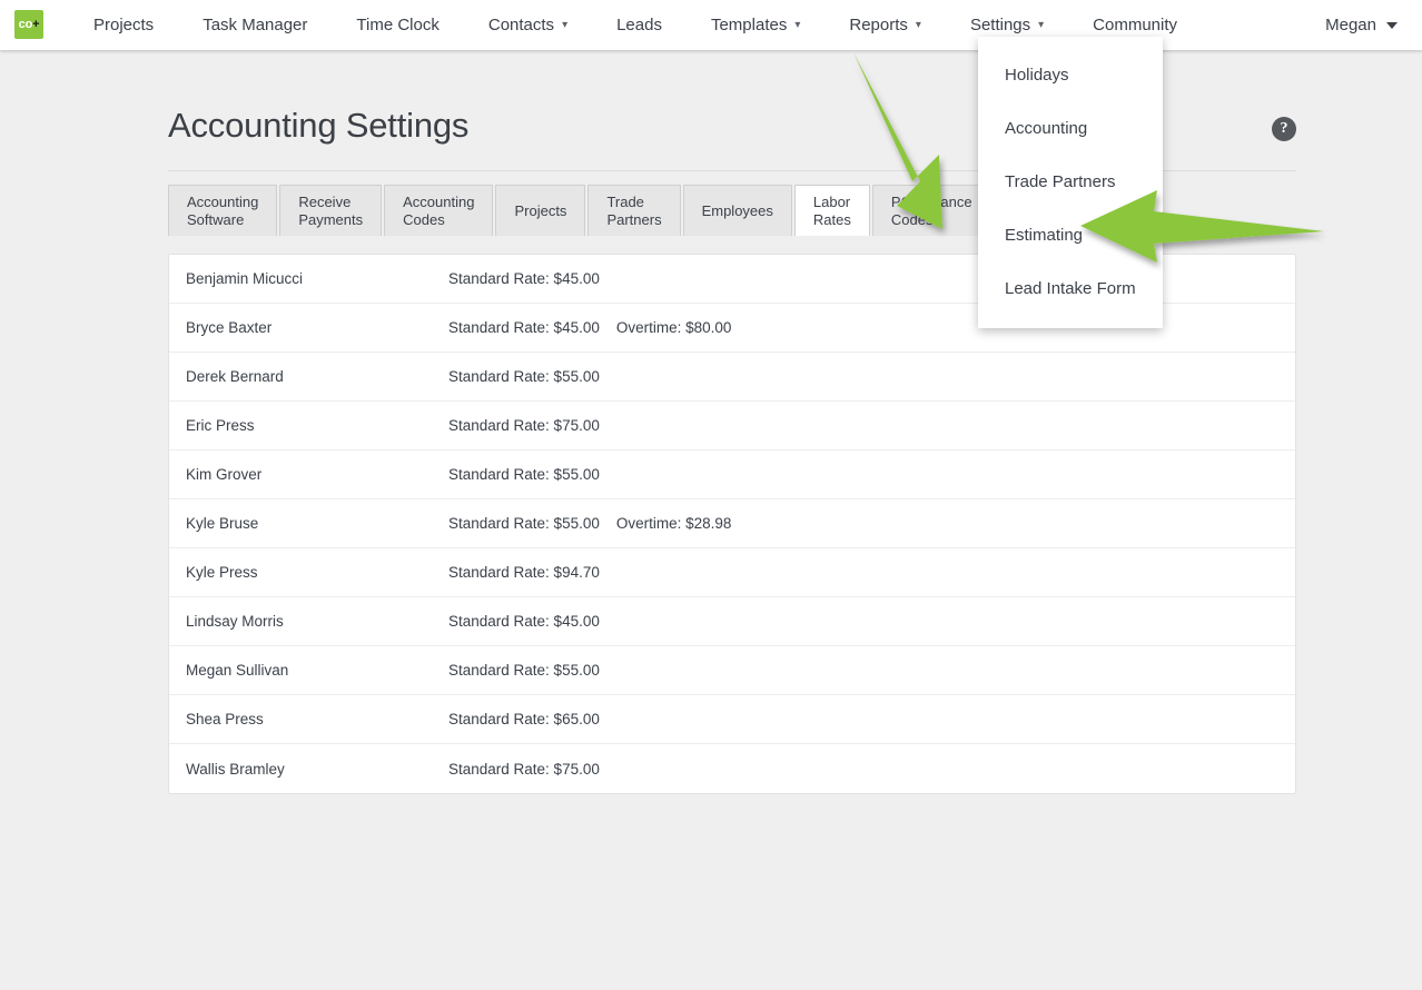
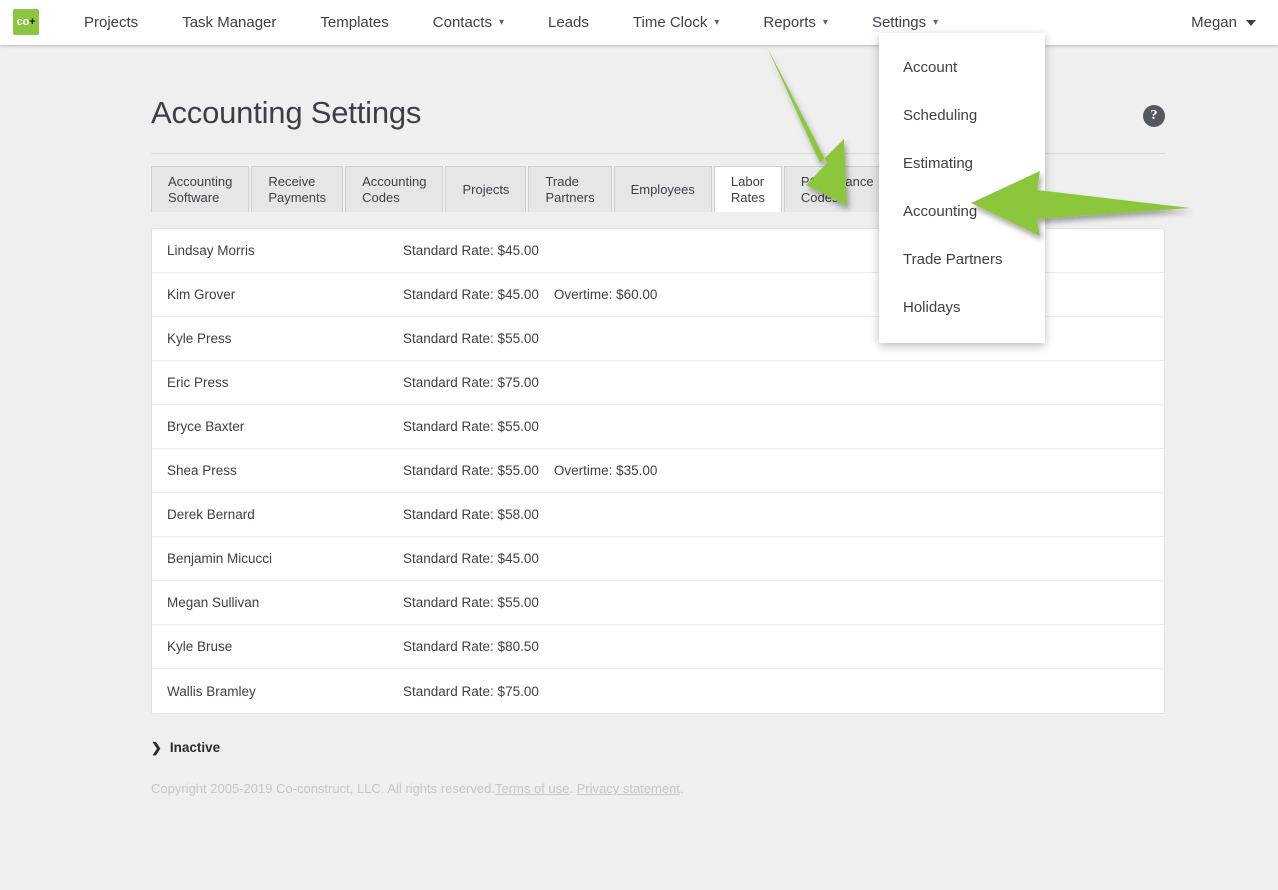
  co
  +
  Projects
  Task Manager
- Time Clock
+ Templates
  Contacts
  ▾
  Leads
- Templates
+ Time Clock
  ▾
  Reports
  ▾
  Settings
  ▾
- Community
  Megan
+ Account
+ Scheduling
- Holidays
+ Estimating
  Accounting
  Trade Partners
- Estimating
+ Holidays
- Lead Intake Form
  Accounting Settings
  ?
  Accounting
  Software
  Receive
  Payments
  Accounting
  Codes
  Projects
  Trade
  Partners
  Employees
  Labor
  Rates
  Code
- Benjamin Micucci
+ Lindsay Morris
  Standard Rate: $45.00
- Bryce Baxter
+ Kim Grover
  Standard Rate: $45.00
- Overtime: $80.00
+ Overtime: $60.00
- Derek Bernard
+ Kyle Press
  Standard Rate: $55.00
  Eric Press
  Standard Rate: $75.00
- Kim Grover
+ Bryce Baxter
  Standard Rate: $55.00
- Kyle Bruse
+ Shea Press
  Standard Rate: $55.00
- Overtime: $28.98
+ Overtime: $35.00
- Kyle Press
+ Derek Bernard
- Standard Rate: $94.70
+ Standard Rate: $58.00
- Lindsay Morris
+ Benjamin Micucci
  Standard Rate: $45.00
  Megan Sullivan
  Standard Rate: $55.00
- Shea Press
+ Kyle Bruse
- Standard Rate: $65.00
+ Standard Rate: $80.50
  Wallis Bramley
  Standard Rate: $75.00
+ ❯
+ Inactive
+ Copyright 2005-2019 Co-construct, LLC. All rights reserved.Terms of use. Privacy statement.
